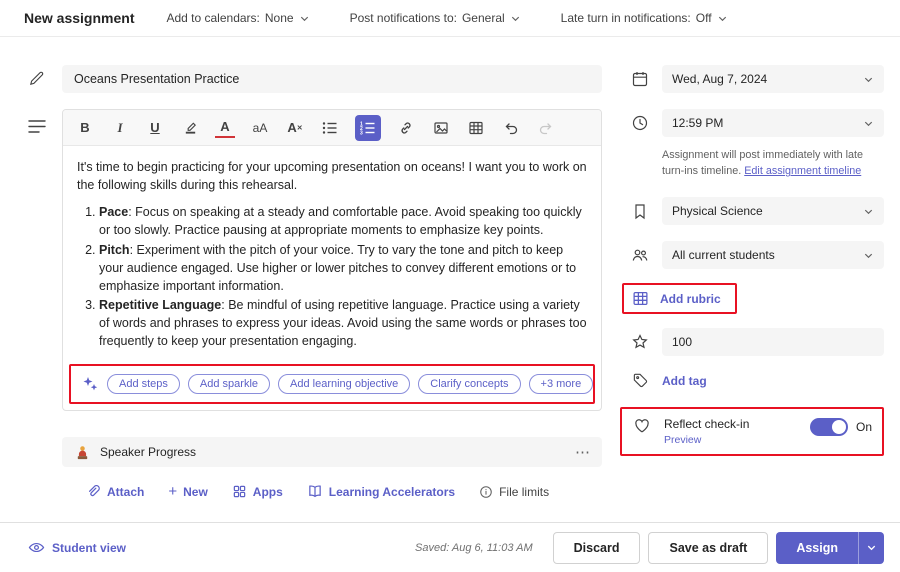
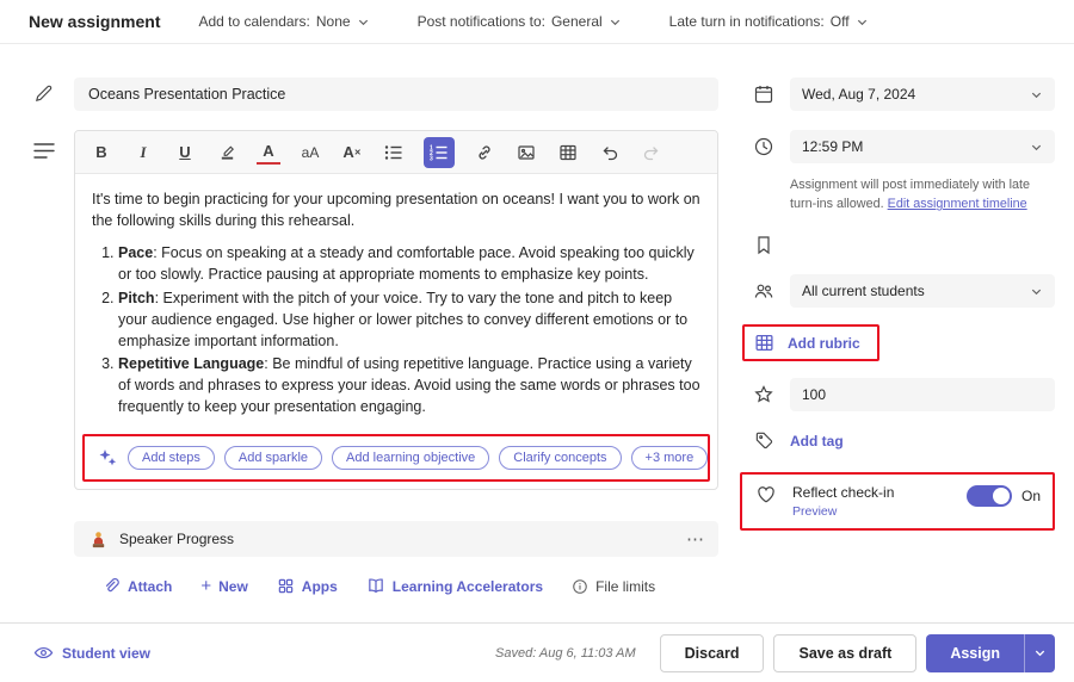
  New assignment
  Add to calendars:
  None
  Post notifications to:
  General
  Late turn in notifications:
  Off
  Oceans Presentation Practice
  B
  I
  U
  A
  aA
  A
  It's time to begin practicing for your upcoming presentation on oceans! I want you to work on the following skills during this rehearsal.
  Pace: Focus on speaking at a steady and comfortable pace. Avoid speaking too quickly or too slowly. Practice pausing at appropriate moments to emphasize key points.
  Pitch: Experiment with the pitch of your voice. Try to vary the tone and pitch to keep your audience engaged. Use higher or lower pitches to convey different emotions or to emphasize important information.
  Repetitive Language: Be mindful of using repetitive language. Practice using a variety of words and phrases to express your ideas. Avoid using the same words or phrases too frequently to keep your presentation engaging.
  Add steps
  Add sparkle
  Add learning objective
  Clarify concepts
  +3 more
  Speaker Progress
  ⋯
  Attach
  +
  New
  Apps
  Learning Accelerators
  File limits
  Wed, Aug 7, 2024
  12:59 PM
- Assignment will post immediately with late turn-ins timeline. Edit assignment timeline
+ Assignment will post immediately with late turn-ins allowed. Edit assignment timeline
- Physical Science
  All current students
  Add rubric
  100
  Add tag
  Reflect check-in
  Preview
  On
  Student view
  Saved: Aug 6, 11:03 AM
  Discard
  Save as draft
  Assign
